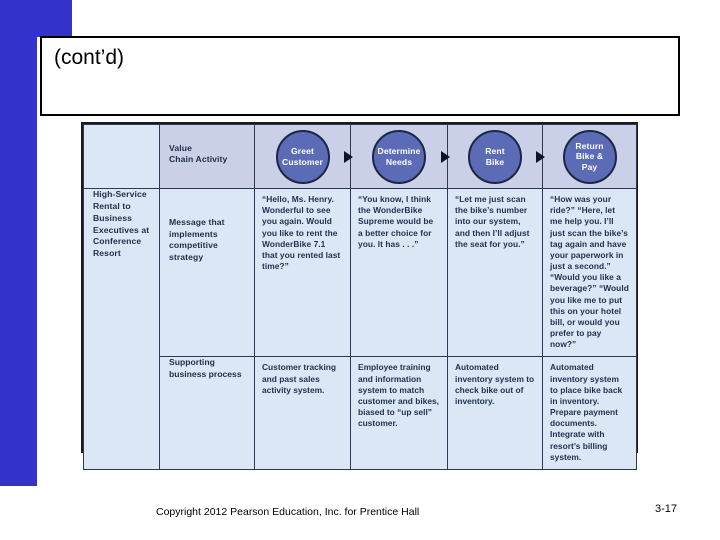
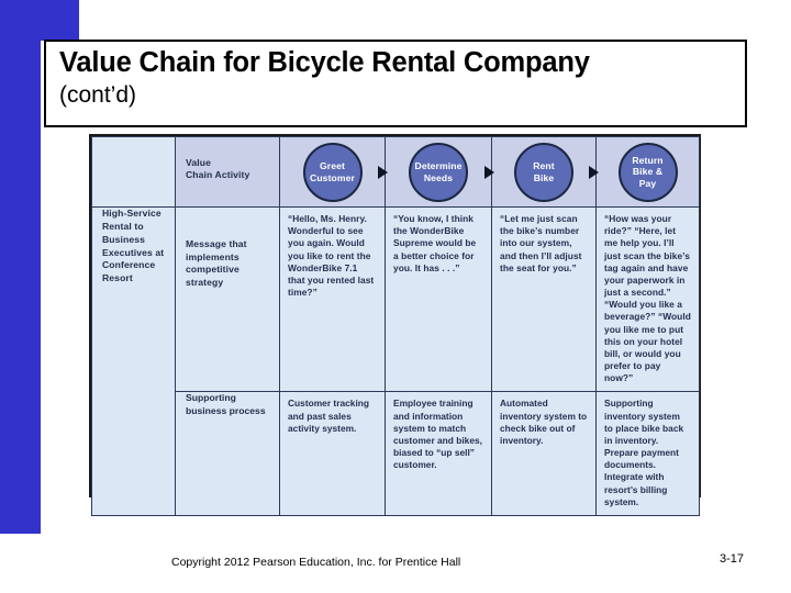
+ Value Chain for Bicycle Rental Company
  (cont’d)
  	Value Chain Activity	Greet Customer	Determine Needs	Rent Bike	Return Bike & Pay
  High-Service Rental to Business Executives at Conference Resort	Message that implements competitive strategy	“Hello, Ms. Henry. Wonderful to see you again. Would you like to rent the WonderBike 7.1 that you rented last time?”	“You know, I think the WonderBike Supreme would be a better choice for you. It has . . .”	“Let me just scan the bike’s number into our system, and then I’ll adjust the seat for you.”	“How was your ride?” “Here, let me help you. I’ll just scan the bike’s tag again and have your paperwork in just a second.” “Would you like a beverage?” “Would you like me to put this on your hotel bill, or would you prefer to pay now?”
- Supporting business process	Customer tracking and past sales activity system.	Employee training and information system to match customer and bikes, biased to “up sell” customer.	Automated inventory system to check bike out of inventory.	Automated inventory system to place bike back in inventory. Prepare payment documents. Integrate with resort’s billing system.
+ Supporting business process	Customer tracking and past sales activity system.	Employee training and information system to match customer and bikes, biased to “up sell” customer.	Automated inventory system to check bike out of inventory.	Supporting inventory system to place bike back in inventory. Prepare payment documents. Integrate with resort’s billing system.
  Copyright 2012 Pearson Education, Inc. for Prentice Hall
  3-17
